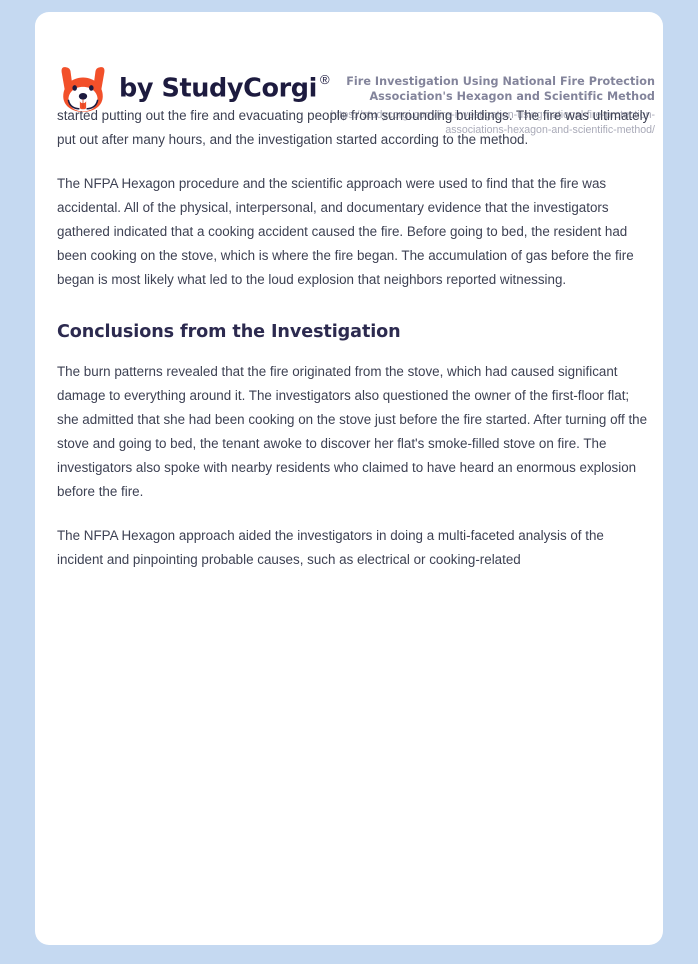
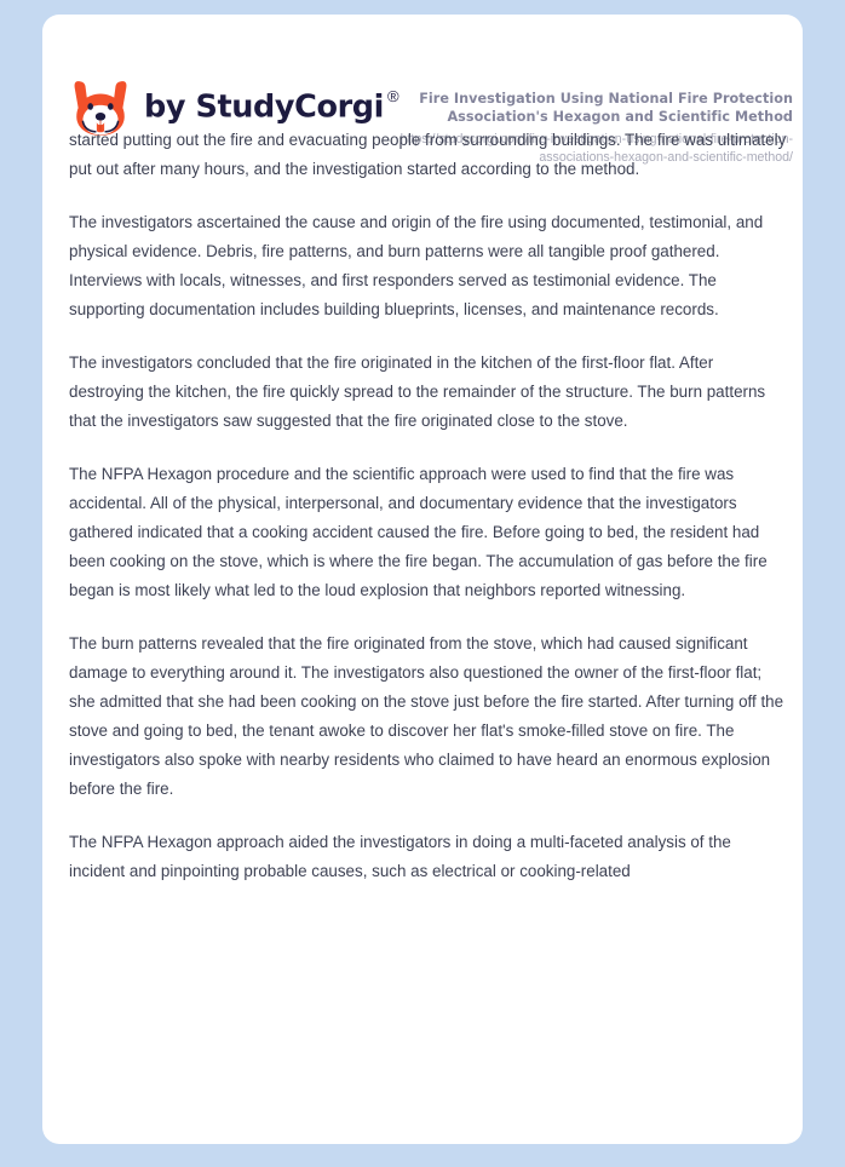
  by StudyCorgi ®
  Fire Investigation Using National Fire Protection Association's Hexagon and Scientific Method
  https://studycorgi.com/fire-investigation-using-national-fire-protection-associations-hexagon-and-scientific-method/
  started putting out the fire and evacuating people from surrounding buildings. The fire was ultimately put out after many hours, and the investigation started according to the method.
+ The investigators ascertained the cause and origin of the fire using documented, testimonial, and physical evidence. Debris, fire patterns, and burn patterns were all tangible proof gathered. Interviews with locals, witnesses, and first responders served as testimonial evidence. The supporting documentation includes building blueprints, licenses, and maintenance records.
+ The investigators concluded that the fire originated in the kitchen of the first-floor flat. After destroying the kitchen, the fire quickly spread to the remainder of the structure. The burn patterns that the investigators saw suggested that the fire originated close to the stove.
  The NFPA Hexagon procedure and the scientific approach were used to find that the fire was accidental. All of the physical, interpersonal, and documentary evidence that the investigators gathered indicated that a cooking accident caused the fire. Before going to bed, the resident had been cooking on the stove, which is where the fire began. The accumulation of gas before the fire began is most likely what led to the loud explosion that neighbors reported witnessing.
- Conclusions from the Investigation
  The burn patterns revealed that the fire originated from the stove, which had caused significant damage to everything around it. The investigators also questioned the owner of the first-floor flat; she admitted that she had been cooking on the stove just before the fire started. After turning off the stove and going to bed, the tenant awoke to discover her flat's smoke-filled stove on fire. The investigators also spoke with nearby residents who claimed to have heard an enormous explosion before the fire.
  The NFPA Hexagon approach aided the investigators in doing a multi-faceted analysis of the incident and pinpointing probable causes, such as electrical or cooking-related
